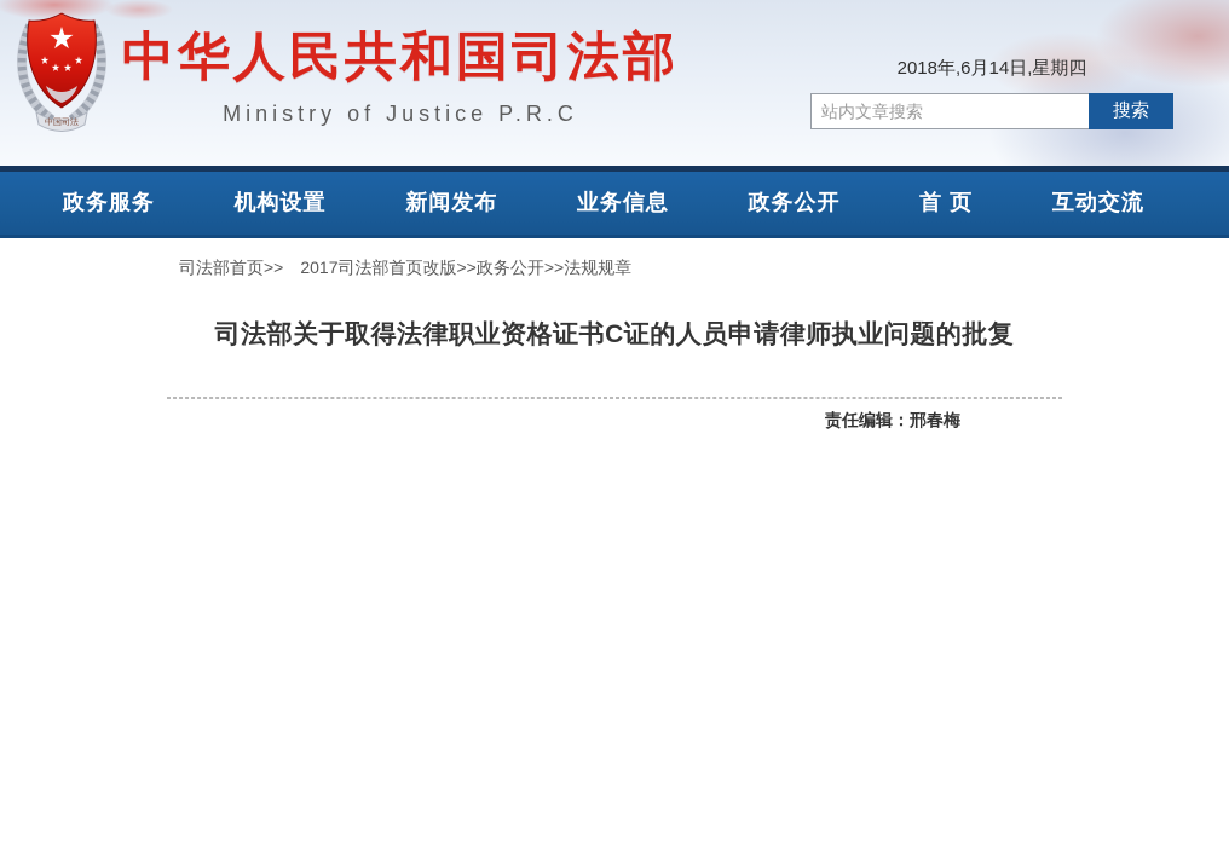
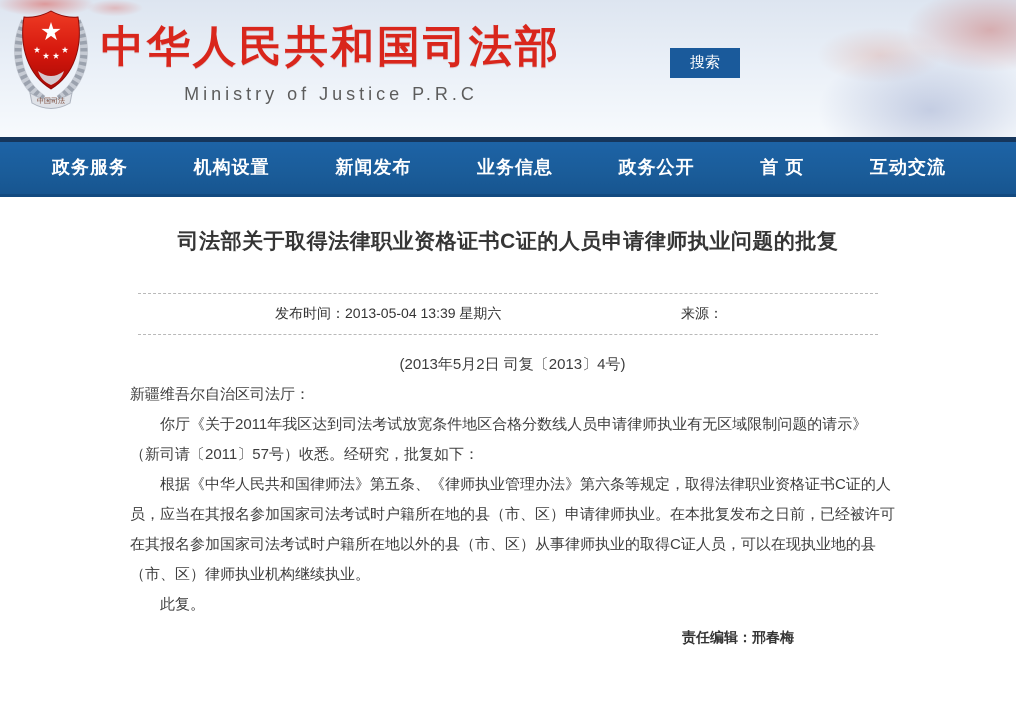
  中华人民共和国司法部
  Ministry of Justice P.R.C
- 2018年,6月14日,星期四
- 站内文章搜索
  搜索
  政务服务
  机构设置
  新闻发布
  业务信息
  政务公开
  首 页
  互动交流
- 司法部首页>> 2017司法部首页改版>>政务公开>>法规规章
  司法部关于取得法律职业资格证书C证的人员申请律师执业问题的批复
+ 发布时间：2013-05-04 13:39 星期六
+ 来源：
+ (2013年5月2日 司复〔2013〕4号)
+ 新疆维吾尔自治区司法厅：
+ 你厅《关于2011年我区达到司法考试放宽条件地区合格分数线人员申请律师执业有无区域限制问题的请示》（新司请〔2011〕57号）收悉。经研究，批复如下：
+ 根据《中华人民共和国律师法》第五条、《律师执业管理办法》第六条等规定，取得法律职业资格证书C证的人员，应当在其报名参加国家司法考试时户籍所在地的县（市、区）申请律师执业。在本批复发布之日前，已经被许可在其报名参加国家司法考试时户籍所在地以外的县（市、区）从事律师执业的取得C证人员，可以在现执业地的县（市、区）律师执业机构继续执业。
+ 此复。
  责任编辑：邢春梅
